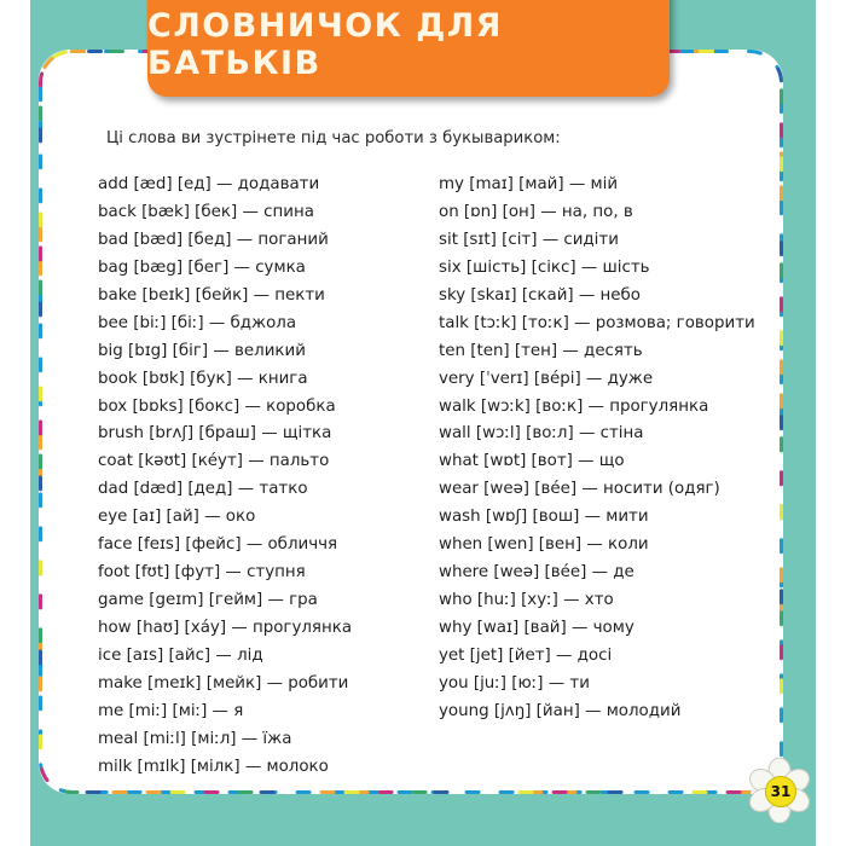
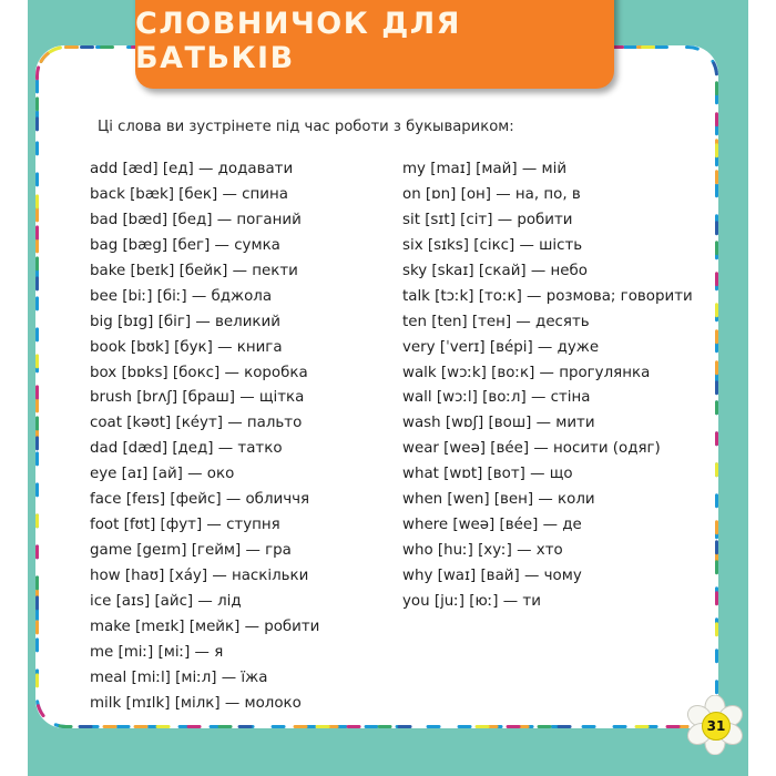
  СЛОВНИЧОК ДЛЯ БАТЬКІВ
  Ці слова ви зустрінете під час роботи з букывариком:
  add [æd] [ед] — додавати
  back [bæk] [бек] — спина
  bad [bæd] [бед] — поганий
  bag [bæg] [бег] — сумка
  bake [beɪk] [бейк] — пекти
  bee [biː] [біː] — бджола
  big [bɪg] [біг] — великий
  book [bʊk] [бук] — книга
  box [bɒks] [бокс] — коробка
  brush [brʌʃ] [браш] — щітка
  coat [kəʊt] [ке́ут] — пальто
  dad [dæd] [дед] — татко
  eye [aɪ] [ай] — око
  face [feɪs] [фейс] — обличчя
  foot [fʊt] [фут] — ступня
  game [geɪm] [гейм] — гра
- how [haʊ] [ха́у] — прогулянка
+ how [haʊ] [ха́у] — наскільки
  ice [aɪs] [айс] — лід
  make [meɪk] [мейк] — робити
  me [miː] [міː] — я
  meal [miːl] [міːл] — їжа
  milk [mɪlk] [мілк] — молоко
  my [maɪ] [май] — мій
  on [ɒn] [он] — на, по, в
- sit [sɪt] [сіт] — сидіти
+ sit [sɪt] [сіт] — робити
- six [шість] [сікс] — шість
+ six [sɪks] [сікс] — шість
  sky [skaɪ] [скай] — небо
  talk [tɔːk] [тоːк] — розмова; говорити
  ten [ten] [тен] — десять
  very [ˈverɪ] [ве́рі] — дуже
  walk [wɔːk] [воːк] — прогулянка
  wall [wɔːl] [воːл] — стіна
- what [wɒt] [вот] — що
+ wash [wɒʃ] [вош] — мити
  wear [weə] [ве́е] — носити (одяг)
- wash [wɒʃ] [вош] — мити
+ what [wɒt] [вот] — що
  when [wen] [вен] — коли
  where [weə] [ве́е] — де
  who [huː] [хуː] — хто
  why [waɪ] [вай] — чому
- yet [jet] [йет] — досі
  you [juː] [юː] — ти
- young [jʌŋ] [йан] — молодий
  31
